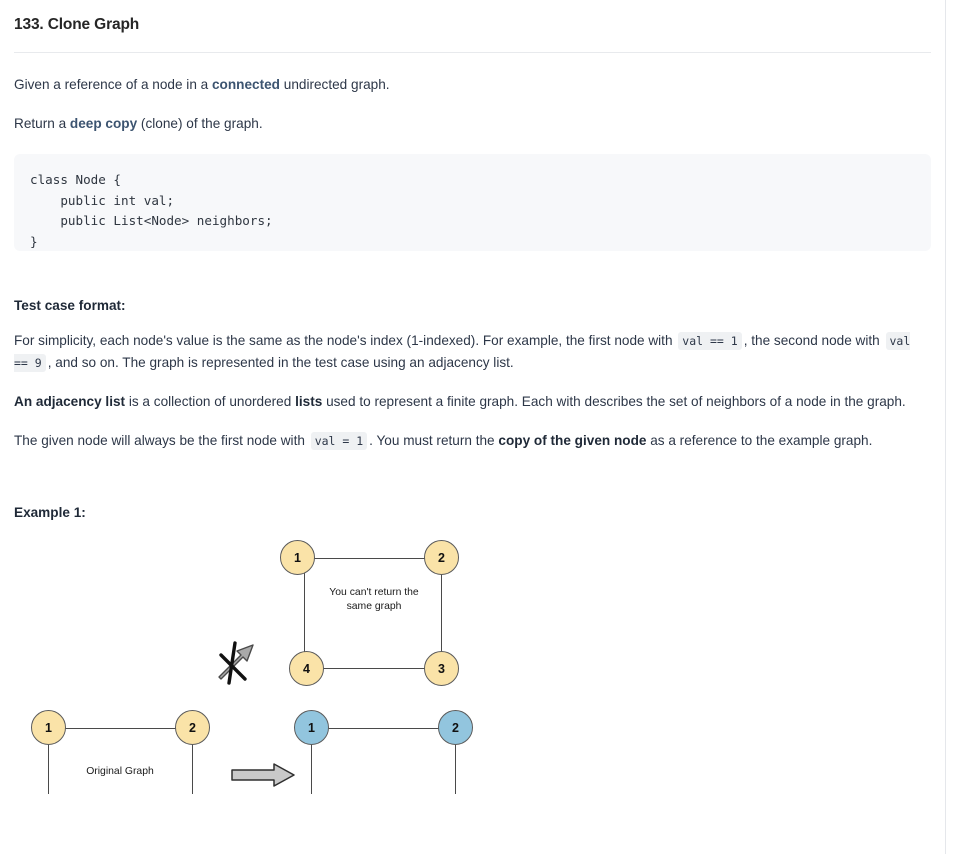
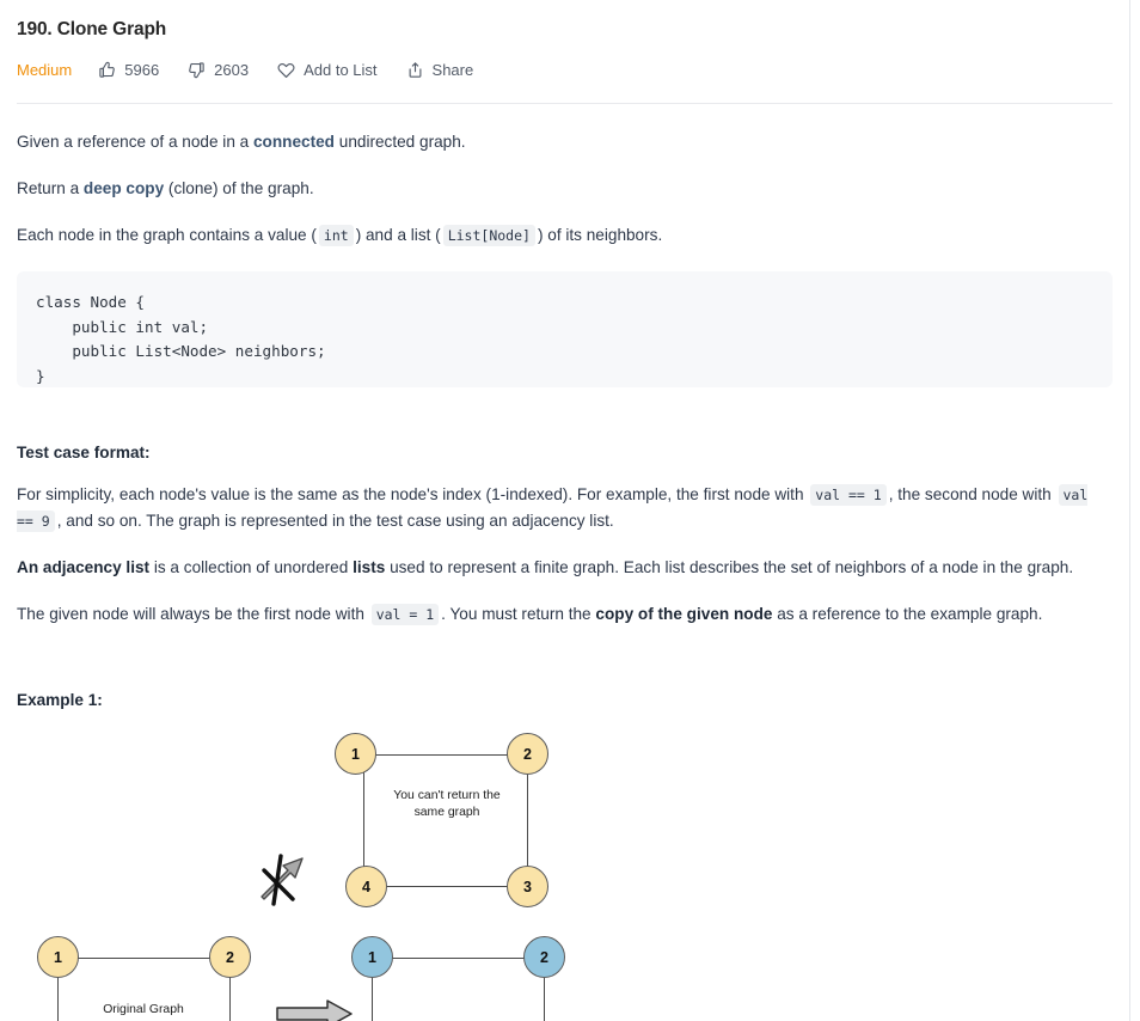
- 133. Clone Graph
+ 190. Clone Graph
+ Medium
+ 5966
+ 2603
+ Add to List
+ Share
  Given a reference of a node in a connected undirected graph.
  Return a deep copy (clone) of the graph.
+ Each node in the graph contains a value ( int ) and a list ( List[Node] ) of its neighbors.
  class Node {
  public int val;
  public List<Node> neighbors;
  }
  Test case format:
  For simplicity, each node's value is the same as the node's index (1-indexed). For example, the first node with val == 1 , the second node with val == 9 , and so on. The graph is represented in the test case using an adjacency list.
- An adjacency list is a collection of unordered lists used to represent a finite graph. Each with describes the set of neighbors of a node in the graph.
+ An adjacency list is a collection of unordered lists used to represent a finite graph. Each list describes the set of neighbors of a node in the graph.
  The given node will always be the first node with val = 1 . You must return the copy of the given node as a reference to the example graph.
  Example 1:
  1
  2
  3
  4
  You can't return the
  same graph
  1
  2
  Original Graph
  1
  2
